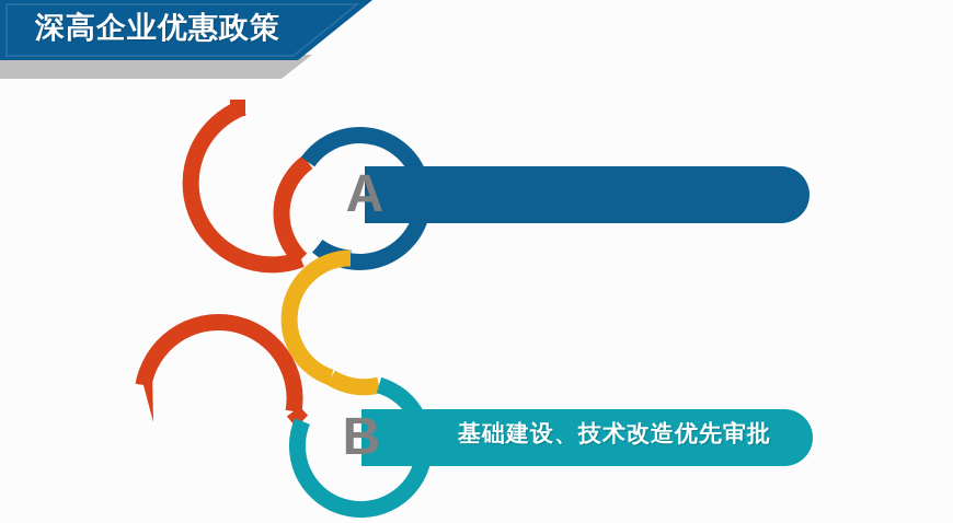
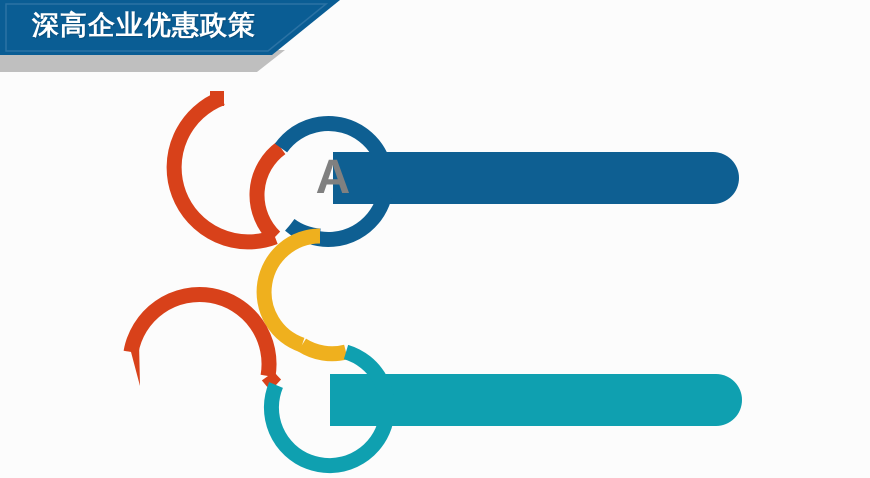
  A
- B
- 基础建设、技术改造优先审批
  深高企业优惠政策
